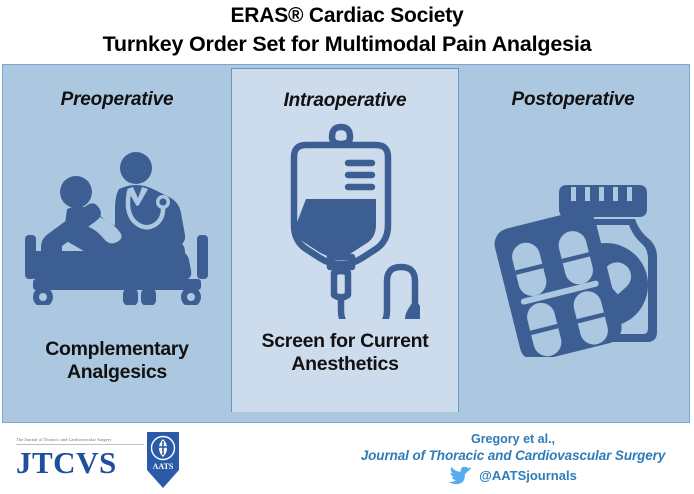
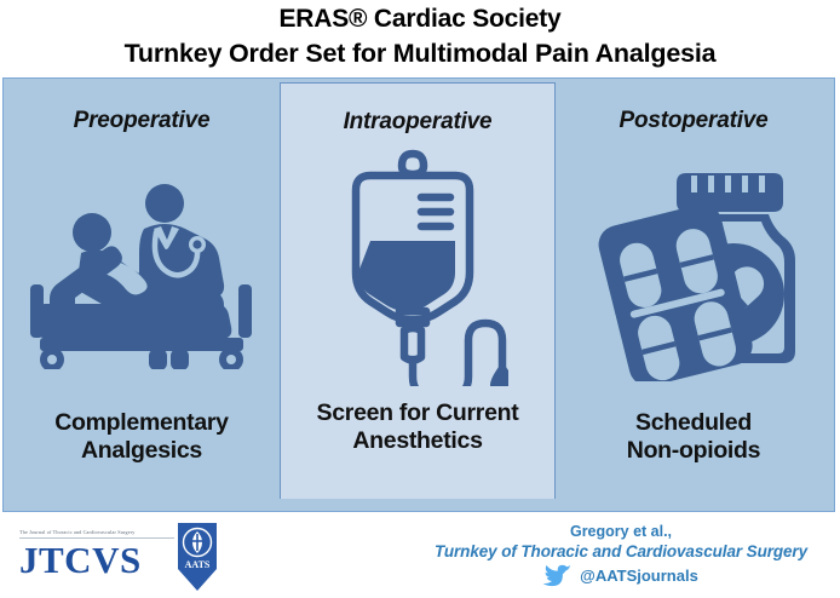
  ERAS® Cardiac Society
  Turnkey Order Set for Multimodal Pain Analgesia
  Preoperative
  Complementary
  Analgesics
  Intraoperative
  Screen for Current
  Anesthetics
  Postoperative
+ Scheduled
+ Non-opioids
  JTCVS
  AATS
  Gregory et al.,
- Journal of Thoracic and Cardiovascular Surgery
+ Turnkey of Thoracic and Cardiovascular Surgery
  @AATSjournals
